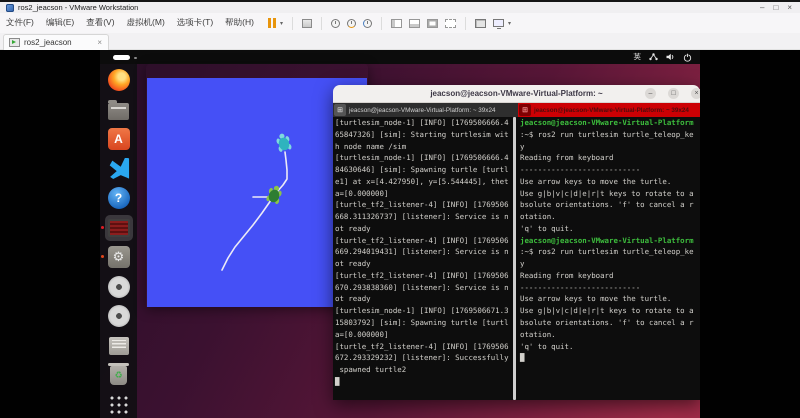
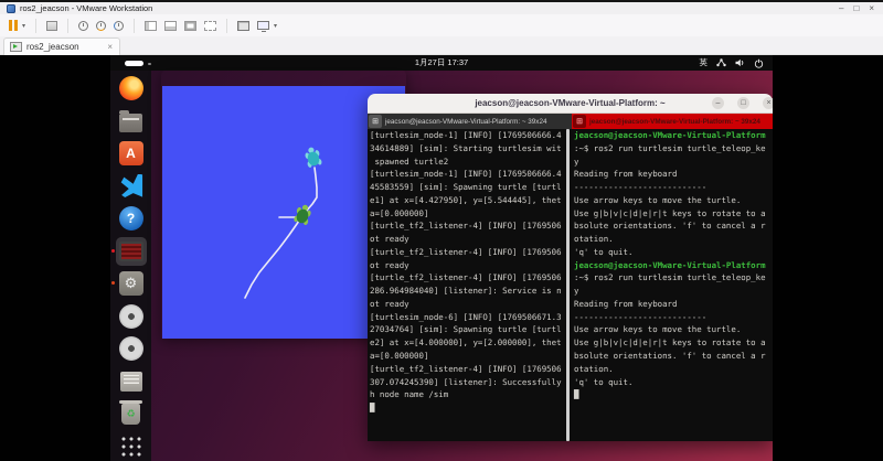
  ros2_jeacson - VMware Workstation
  –
  □
  ×
- 文件(F)
- 编辑(E)
- 查看(V)
- 虚拟机(M)
- 选项卡(T)
- 帮助(H)
  ros2_jeacson
  ×
+ 1月27日 17:37
  英
  A
  ?
  ⚙
  ♻
  jeacson@jeacson-VMware-Virtual-Platform: ~
  [turtlesim_node-1] [INFO] [1769506666.4
- 65847326] [sim]: Starting turtlesim wit
+ 34614889] [sim]: Starting turtlesim wit
- h node name /sim
+ spawned turtle2
  [turtlesim_node-1] [INFO] [1769506666.4
- 84630646] [sim]: Spawning turtle [turtl
+ 45583559] [sim]: Spawning turtle [turtl
  e1] at x=[4.427950], y=[5.544445], thet
  a=[0.000000]
  [turtle_tf2_listener-4] [INFO] [1769506
- 668.311326737] [listener]: Service is n
  ot ready
  [turtle_tf2_listener-4] [INFO] [1769506
- 669.294019431] [listener]: Service is n
  ot ready
  [turtle_tf2_listener-4] [INFO] [1769506
- 670.293838360] [listener]: Service is n
+ 286.964984040] [listener]: Service is n
  ot ready
- [turtlesim_node-1] [INFO] [1769506671.3
+ [turtlesim_node-6] [INFO] [1769506671.3
- 15803792] [sim]: Spawning turtle [turtl
+ 27034764] [sim]: Spawning turtle [turtl
+ e2] at x=[4.000000], y=[2.000000], thet
  a=[0.000000]
  [turtle_tf2_listener-4] [INFO] [1769506
- 672.293329232] [listener]: Successfully
+ 307.074245390] [listener]: Successfully
- spawned turtle2
+ h node name /sim
  █
  jeacson@jeacson-VMware-Virtual-Platform
  :~$ ros2 run turtlesim turtle_teleop_ke
  y
  Reading from keyboard
  ---------------------------
  Use arrow keys to move the turtle.
  Use g|b|v|c|d|e|r|t keys to rotate to a
  bsolute orientations. 'f' to cancel a r
  otation.
  'q' to quit.
  jeacson@jeacson-VMware-Virtual-Platform
  :~$ ros2 run turtlesim turtle_teleop_ke
  y
  Reading from keyboard
  ---------------------------
  Use arrow keys to move the turtle.
  Use g|b|v|c|d|e|r|t keys to rotate to a
  bsolute orientations. 'f' to cancel a r
  otation.
  'q' to quit.
  █
